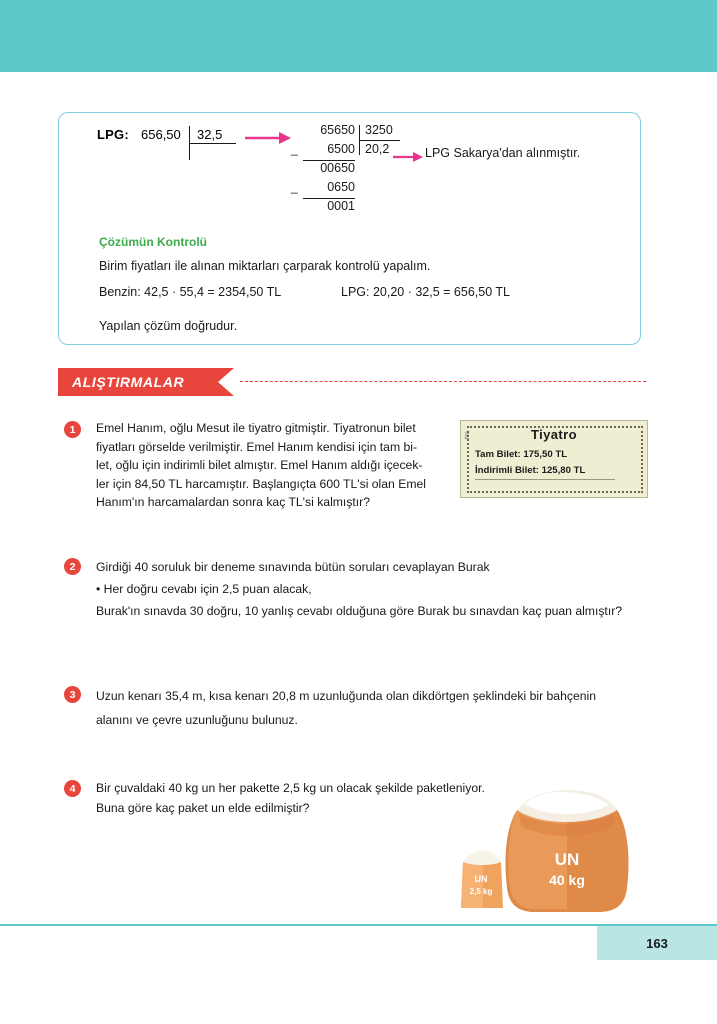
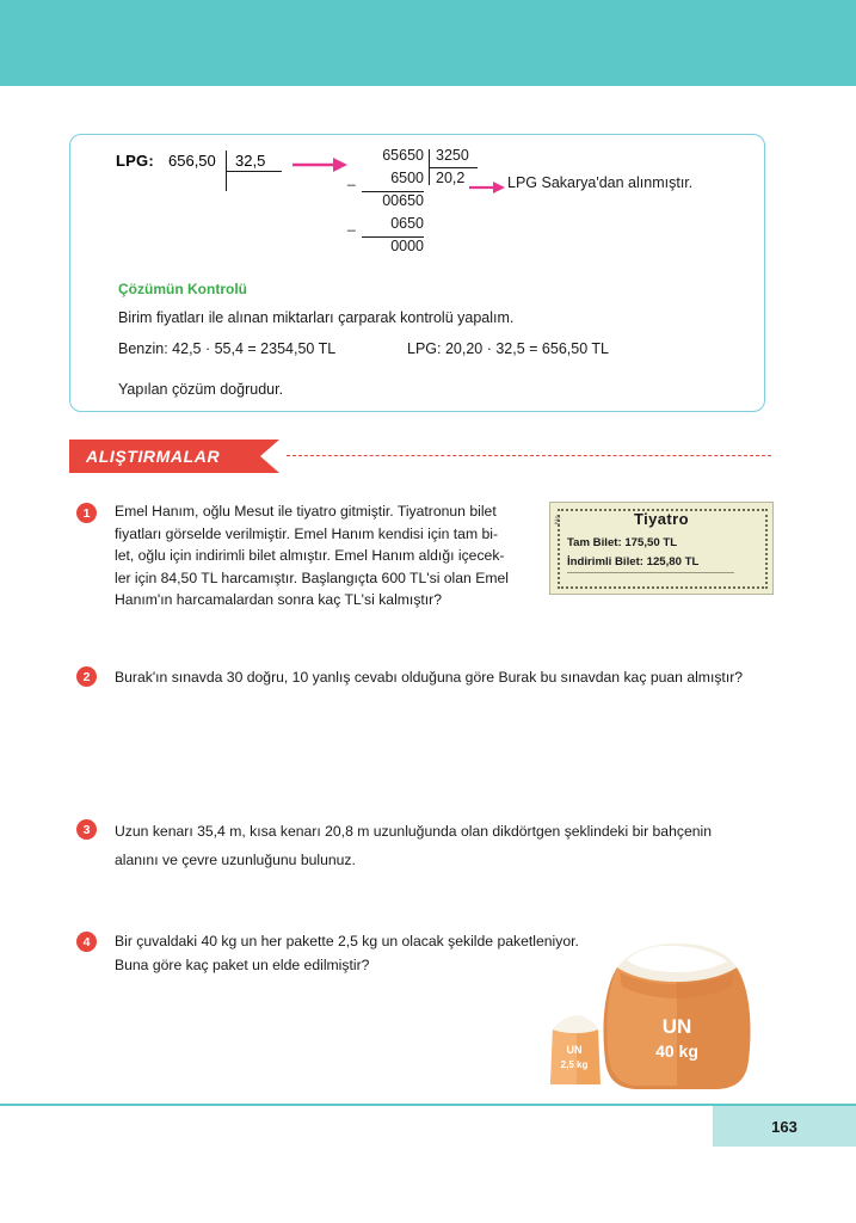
  LPG:
  656,50
  32,5
  65650
  3250
  _
  6500
  20,2
  00650
  _
  0650
- 0001
+ 0000
  LPG Sakarya'dan alınmıştır.
  Çözümün Kontrolü
  Birim fiyatları ile alınan miktarları çarparak kontrolü yapalım.
  Benzin: 42,5 · 55,4 = 2354,50 TL
  LPG: 20,20 · 32,5 = 656,50 TL
  Yapılan çözüm doğrudur.
  ALIŞTIRMALAR
  1
  Emel Hanım, oğlu Mesut ile tiyatro gitmiştir. Tiyatronun bilet
  fiyatları görselde verilmiştir. Emel Hanım kendisi için tam bi-
  let, oğlu için indirimli bilet almıştır. Emel Hanım aldığı içecek-
  ler için 84,50 TL harcamıştır. Başlangıçta 600 TL'si olan Emel
  Hanım'ın harcamalardan sonra kaç TL'si kalmıştır?
  Tiyatro
  Tam Bilet: 175,50 TL
  İndirimli Bilet: 125,80 TL
  2
- Girdiği 40 soruluk bir deneme sınavında bütün soruları cevaplayan Burak
- • Her doğru cevabı için 2,5 puan alacak,
  Burak'ın sınavda 30 doğru, 10 yanlış cevabı olduğuna göre Burak bu sınavdan kaç puan almıştır?
  3
  Uzun kenarı 35,4 m, kısa kenarı 20,8 m uzunluğunda olan dikdörtgen şeklindeki bir bahçenin
  alanını ve çevre uzunluğunu bulunuz.
  4
  Bir çuvaldaki 40 kg un her pakette 2,5 kg un olacak şekilde paketleniyor.
  Buna göre kaç paket un elde edilmiştir?
  UN
  40 kg
  UN
  2,5 kg
  163
